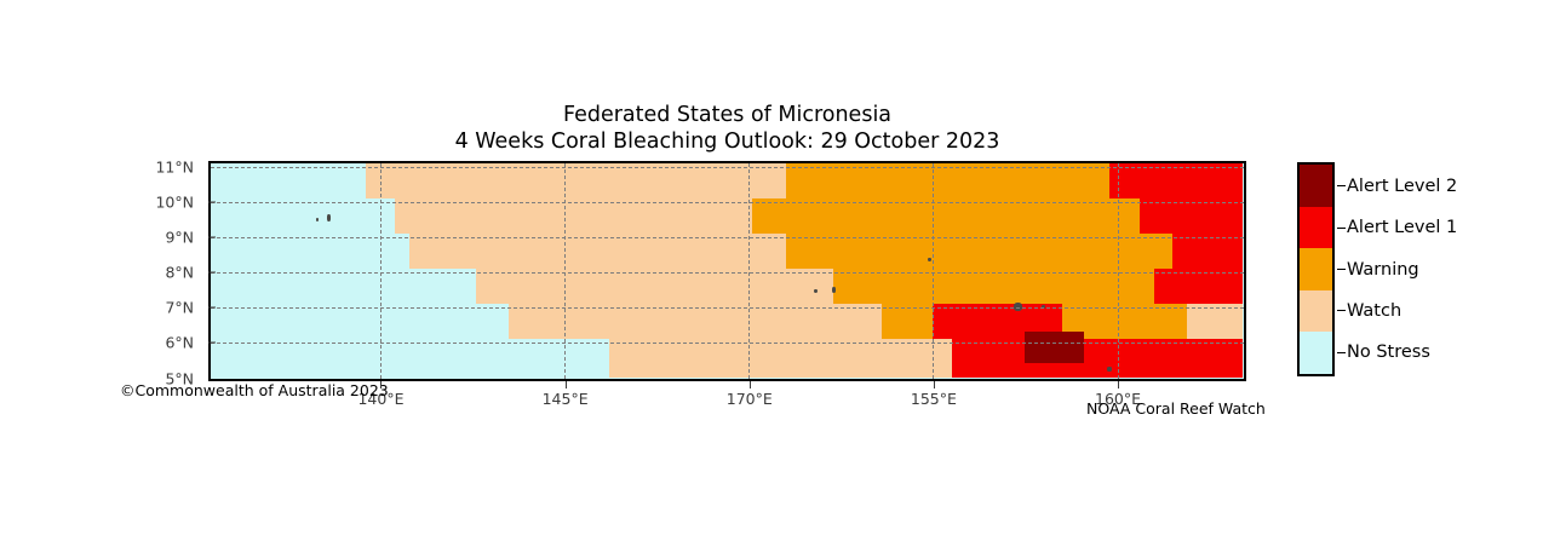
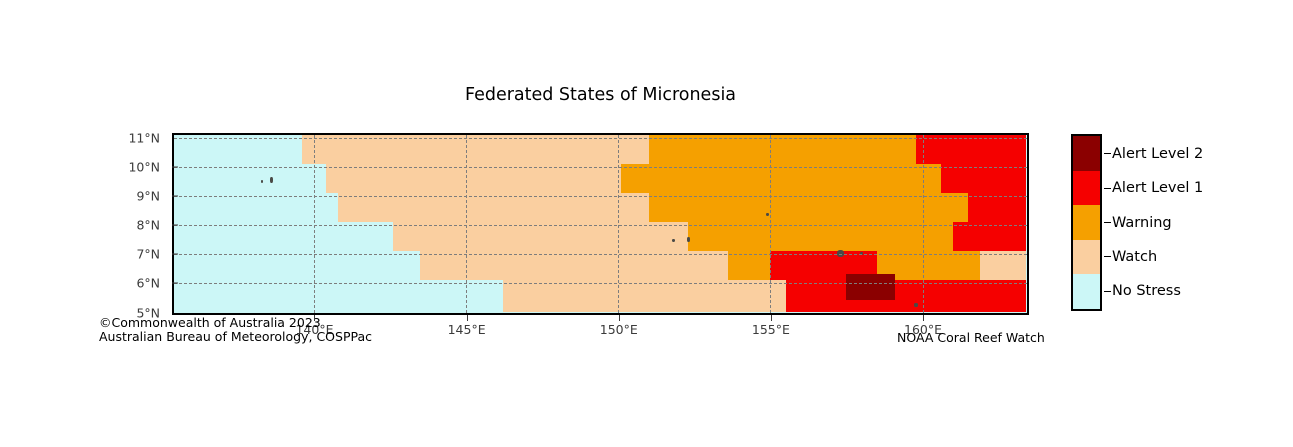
  Federated States of Micronesia
- 4 Weeks Coral Bleaching Outlook: 29 October 2023
  11°N
  10°N
  9°N
  8°N
  7°N
  6°N
  5°N
  140°E
  145°E
- 170°E
+ 150°E
  155°E
  160°E
  ©Commonwealth of Australia 2023
+ Australian Bureau of Meteorology, COSPPac
  NOAA Coral Reef Watch
  Alert Level 2
  Alert Level 1
  Warning
  Watch
  No Stress
